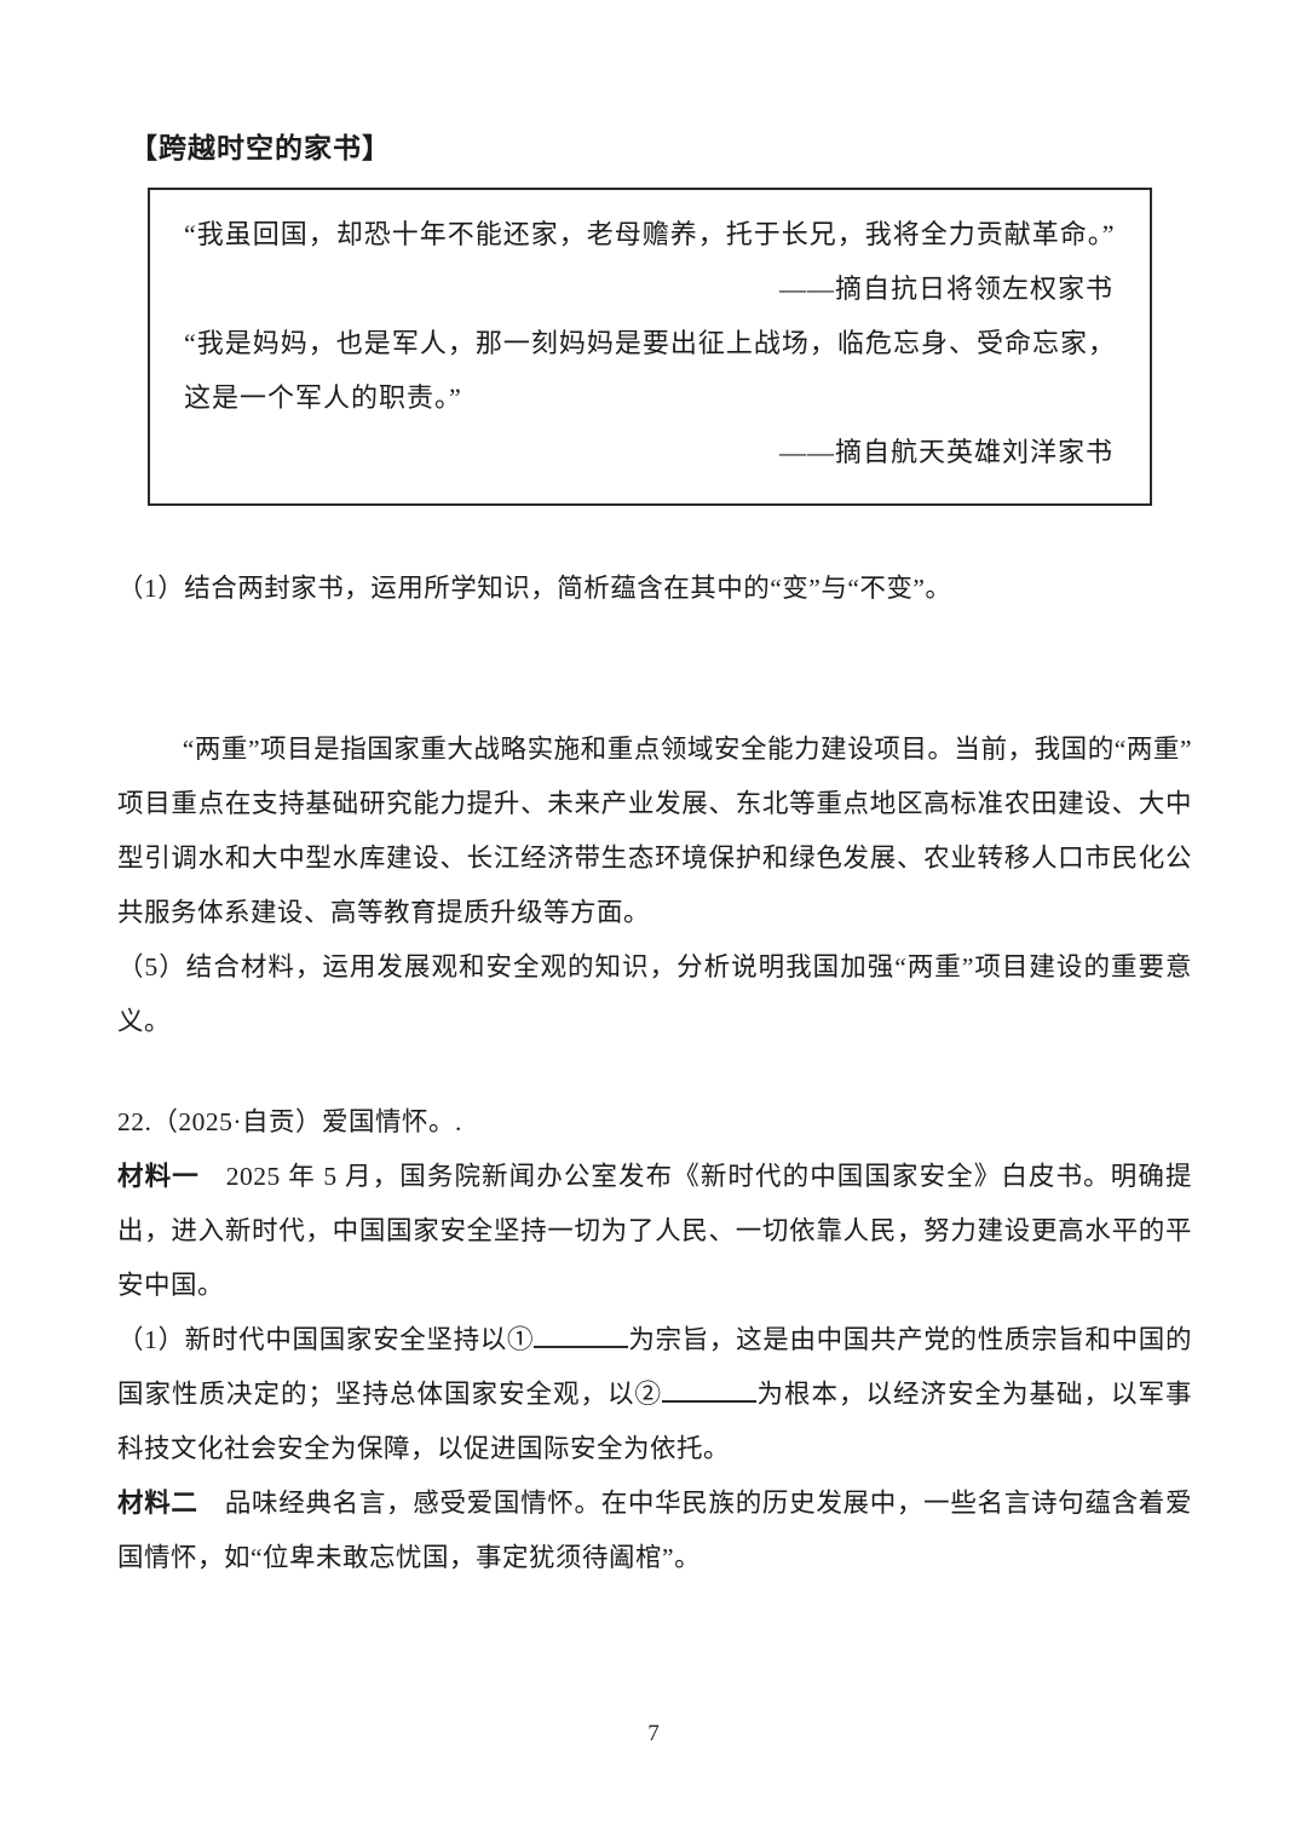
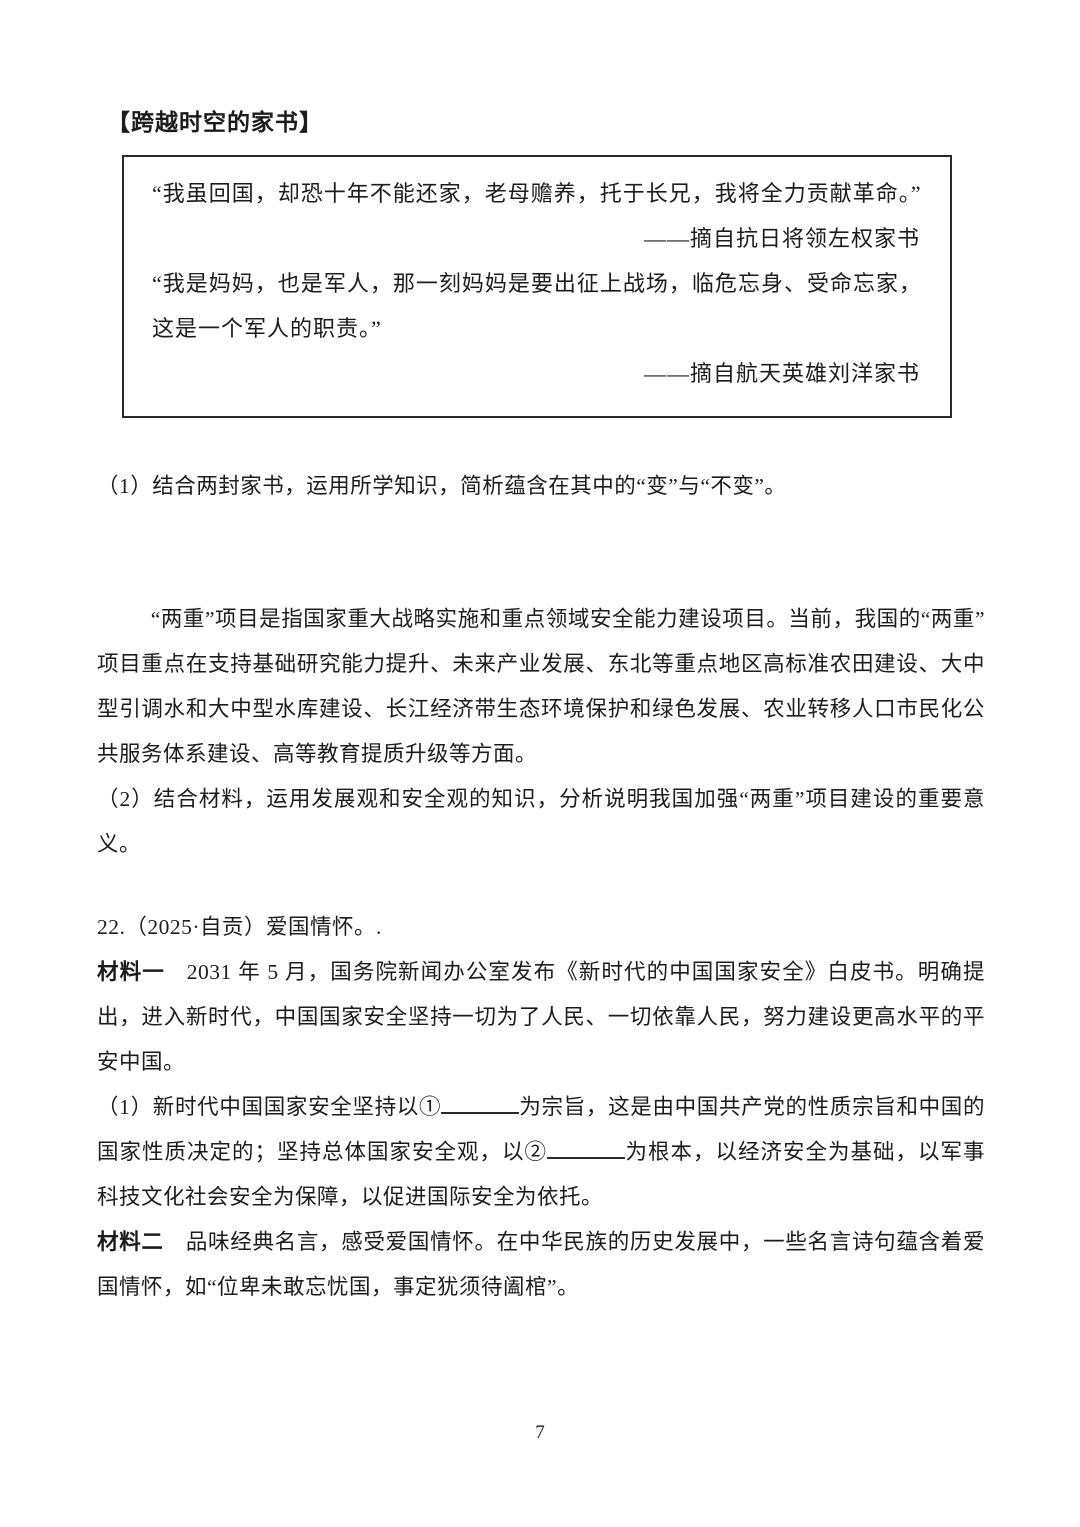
  【跨越时空的家书】
  “我虽回国，却恐十年不能还家，老母赡养，托于长兄，我将全力贡献革命。”
  ——摘自抗日将领左权家书
  “我是妈妈，也是军人，那一刻妈妈是要出征上战场，临危忘身、受命忘家，这是一个军人的职责。”
  ——摘自航天英雄刘洋家书
  （1）结合两封家书，运用所学知识，简析蕴含在其中的“变”与“不变”。
  “两重”项目是指国家重大战略实施和重点领域安全能力建设项目。当前，我国的“两重”项目重点在支持基础研究能力提升、未来产业发展、东北等重点地区高标准农田建设、大中型引调水和大中型水库建设、长江经济带生态环境保护和绿色发展、农业转移人口市民化公共服务体系建设、高等教育提质升级等方面。
- （5）结合材料，运用发展观和安全观的知识，分析说明我国加强“两重”项目建设的重要意义。
+ （2）结合材料，运用发展观和安全观的知识，分析说明我国加强“两重”项目建设的重要意义。
  22.（2025·自贡）爱国情怀。.
- 材料一 2025 年 5 月，国务院新闻办公室发布《新时代的中国国家安全》白皮书。明确提出，进入新时代，中国国家安全坚持一切为了人民、一切依靠人民，努力建设更高水平的平安中国。
+ 材料一 2031 年 5 月，国务院新闻办公室发布《新时代的中国国家安全》白皮书。明确提出，进入新时代，中国国家安全坚持一切为了人民、一切依靠人民，努力建设更高水平的平安中国。
  （1）新时代中国国家安全坚持以① 为宗旨，这是由中国共产党的性质宗旨和中国的国家性质决定的；坚持总体国家安全观，以② 为根本，以经济安全为基础，以军事科技文化社会安全为保障，以促进国际安全为依托。
  材料二 品味经典名言，感受爱国情怀。在中华民族的历史发展中，一些名言诗句蕴含着爱国情怀，如“位卑未敢忘忧国，事定犹须待阖棺”。
  7
